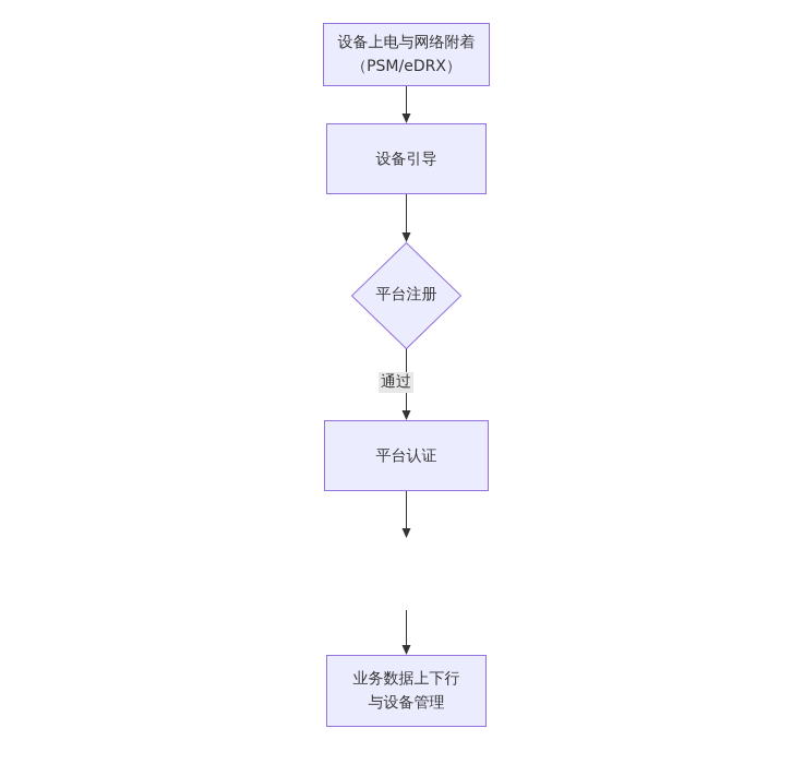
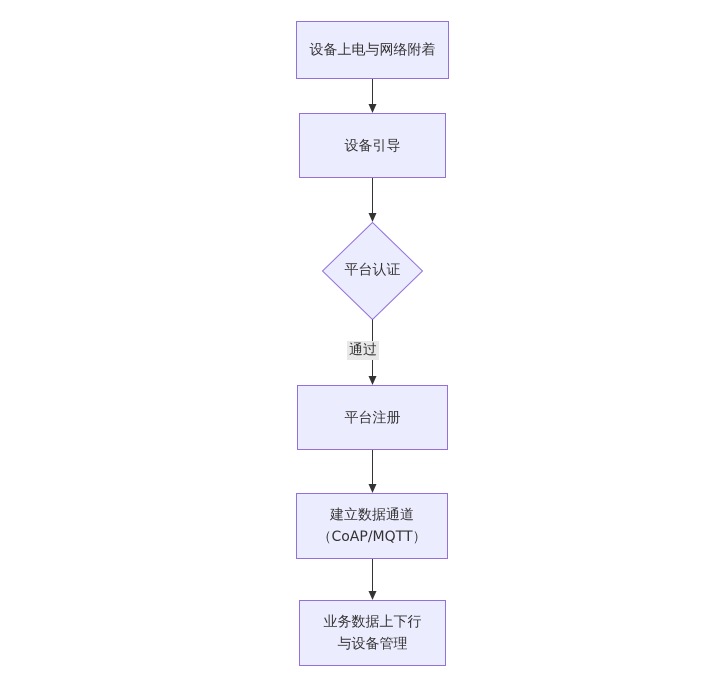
  设备上电与网络附着
- （PSM/eDRX）
  设备引导
- 平台注册
+ 平台认证
  通过
- 平台认证
+ 平台注册
+ 建立数据通道
+ （CoAP/MQTT）
  业务数据上下行
  与设备管理
